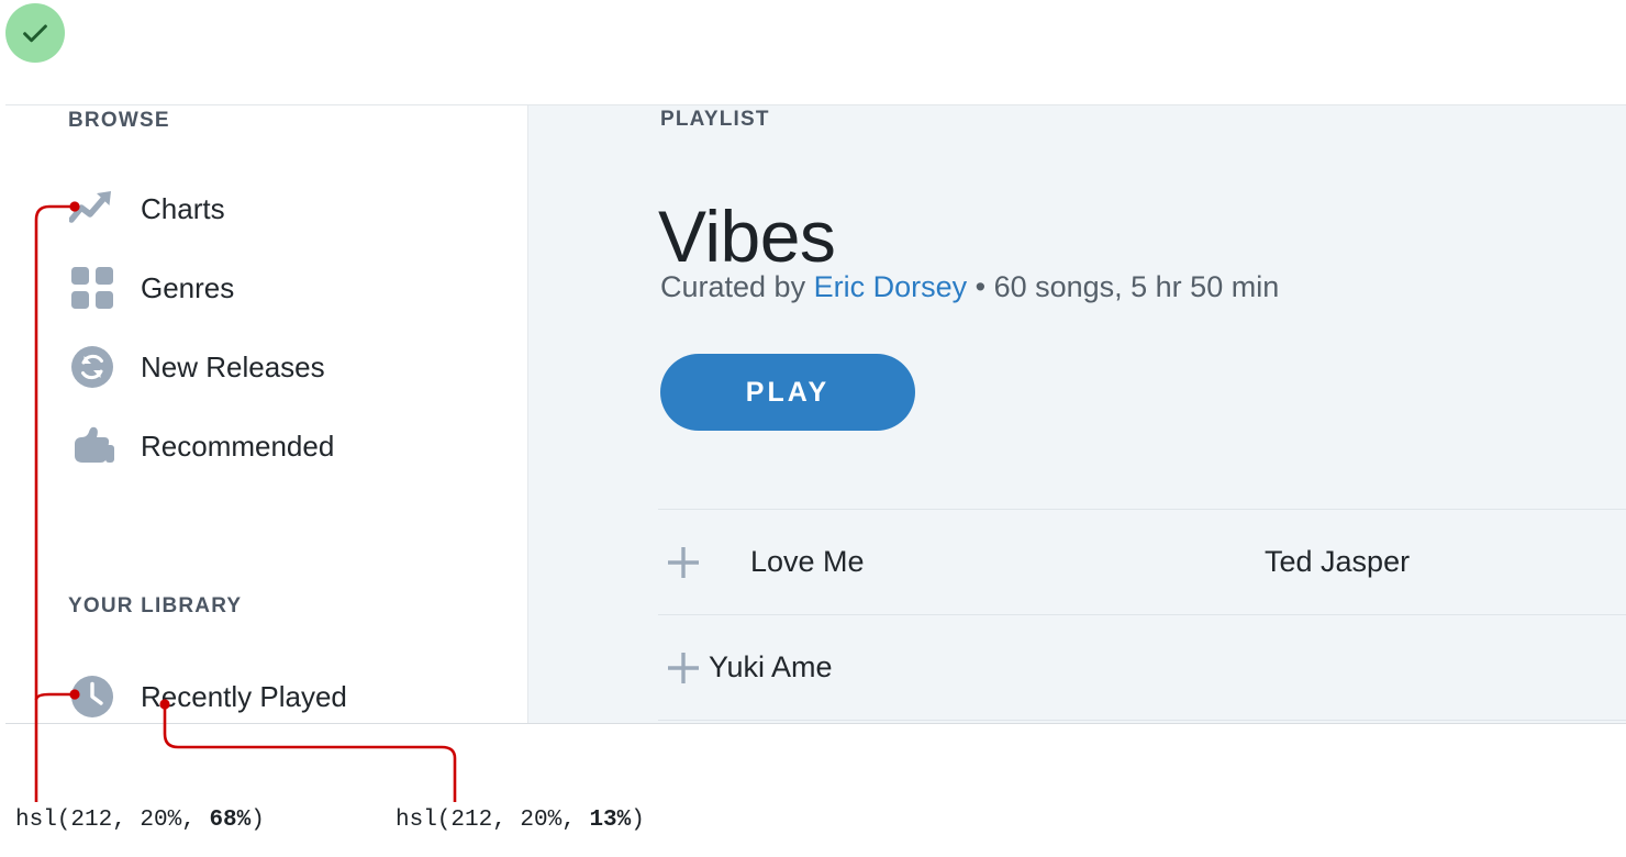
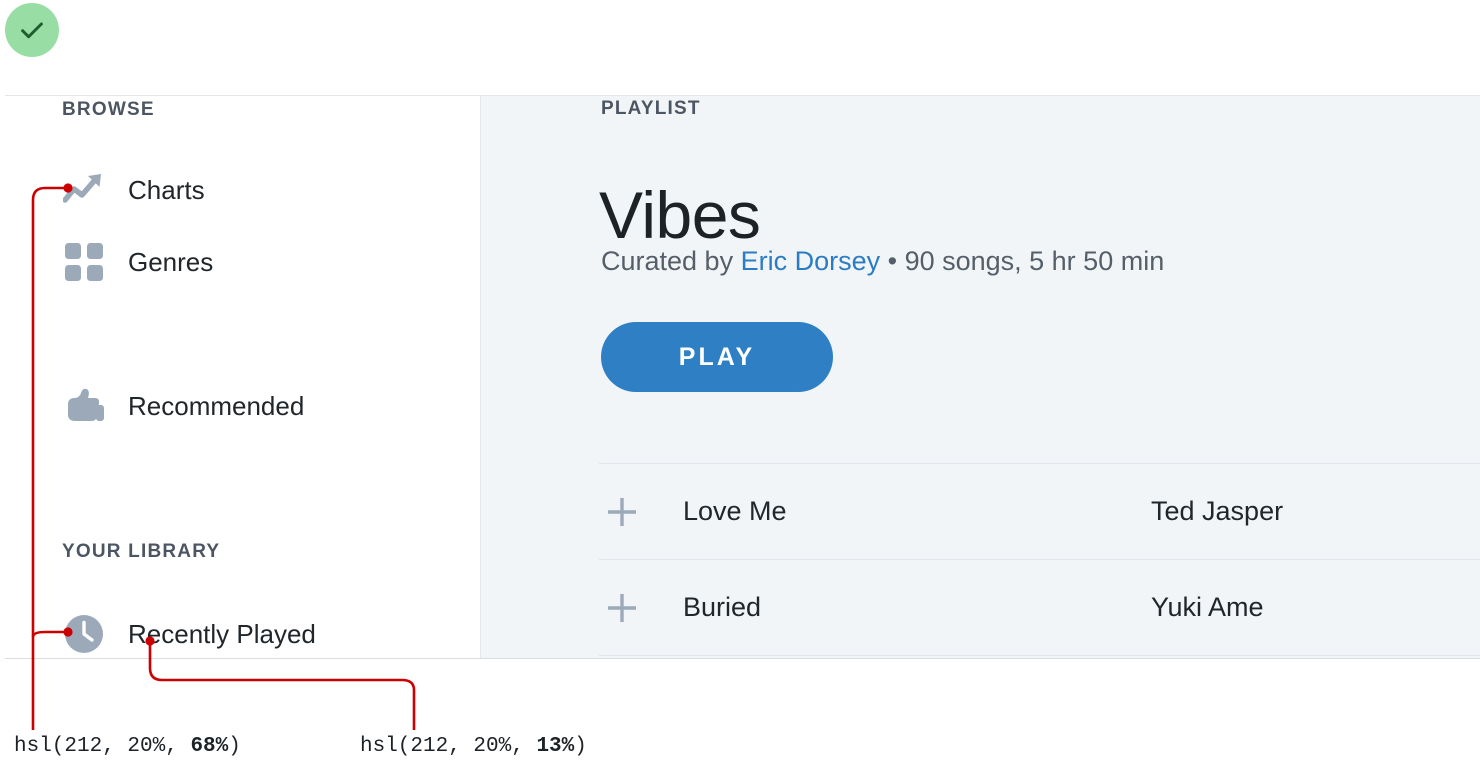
  BROWSE
  Charts
  Genres
- New Releases
  Recommended
  YOUR LIBRARY
  Recently Played
  PLAYLIST
  Vibes
- Curated by Eric Dorsey • 60 songs, 5 hr 50 min
+ Curated by Eric Dorsey • 90 songs, 5 hr 50 min
  PLAY
  Love Me
  Ted Jasper
+ Buried
  Yuki Ame
  hsl(212, 20%, 68%)
  hsl(212, 20%, 13%)
